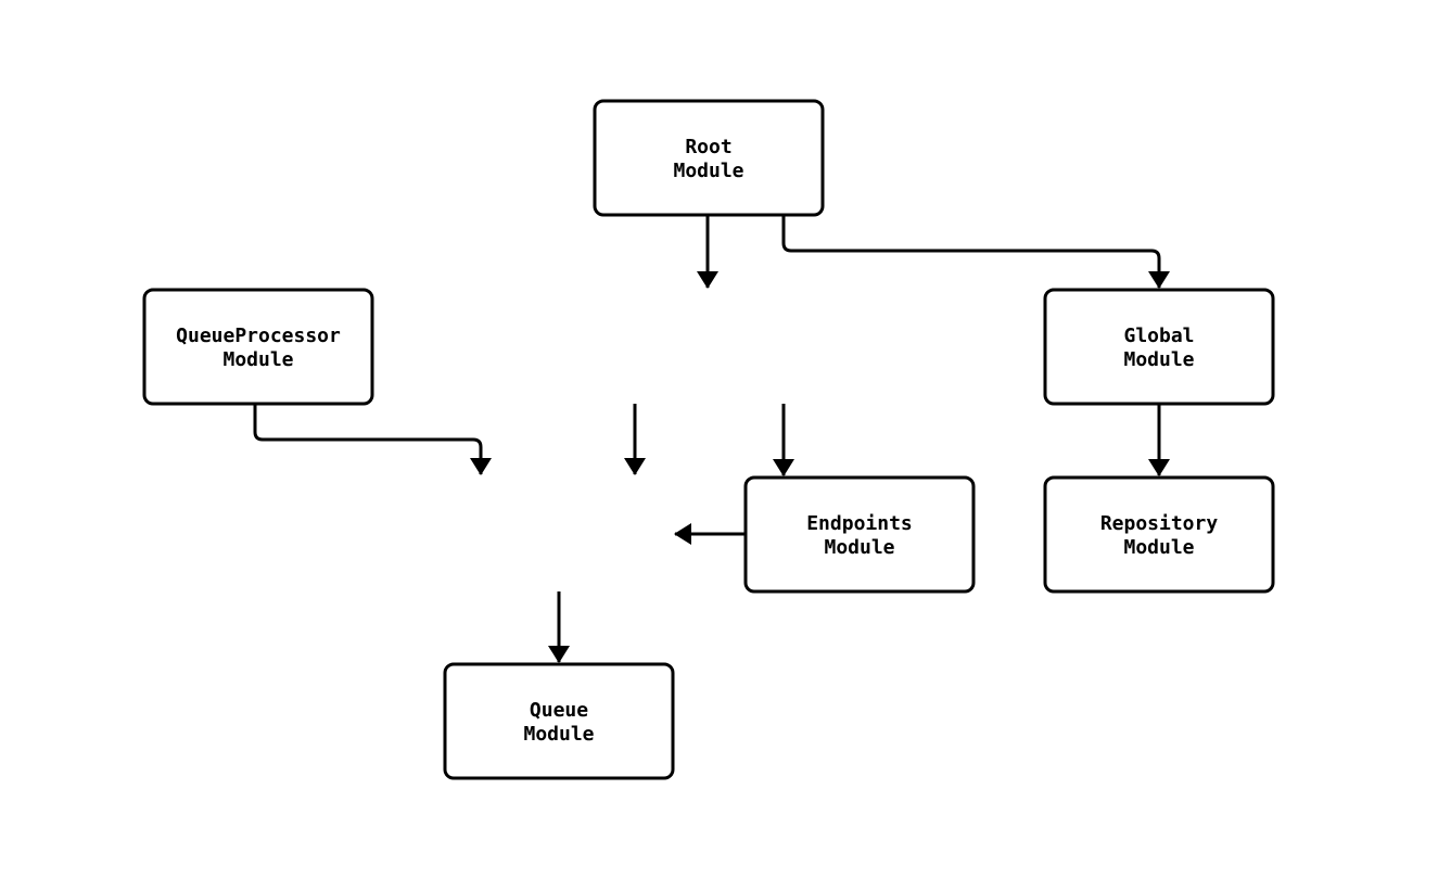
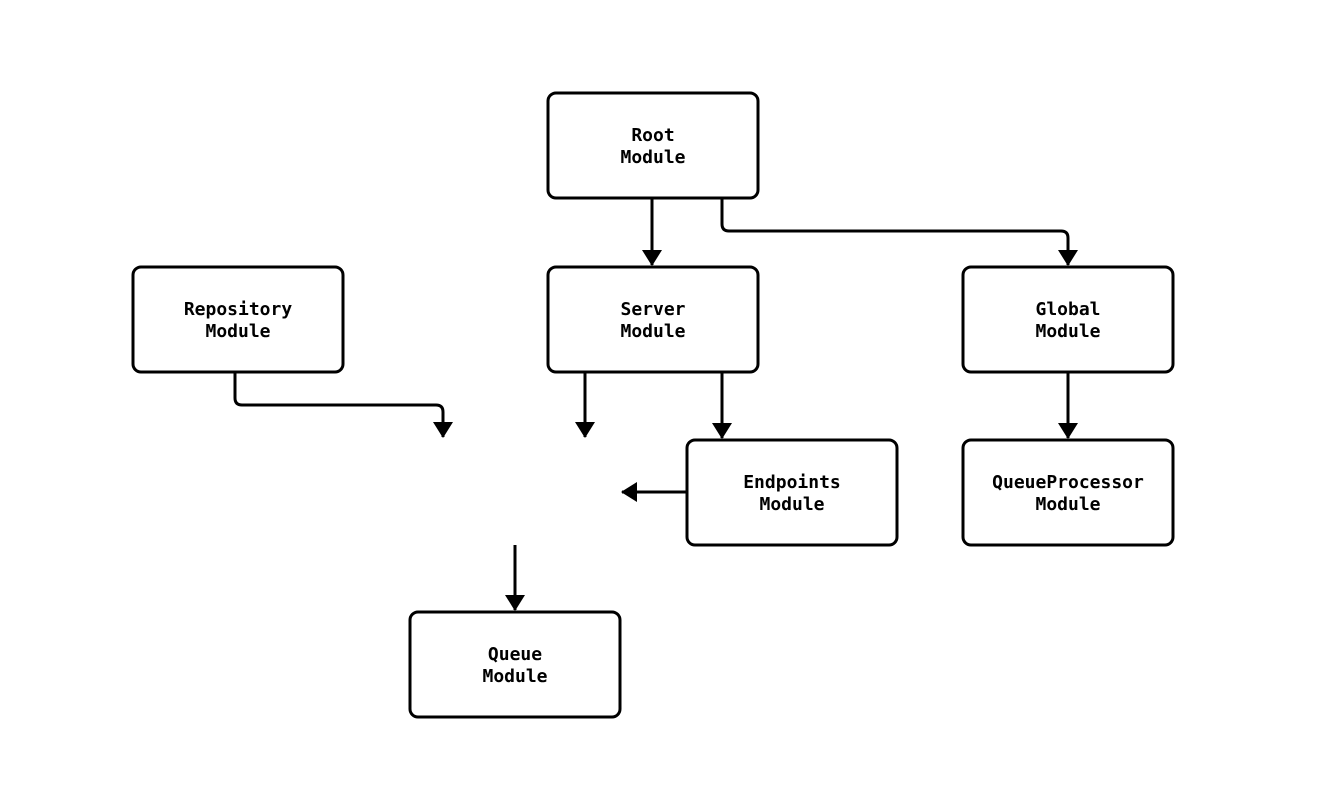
  Root Module
- QueueProcessor Module
+ Repository Module
+ Server Module
  Global Module
  Endpoints Module
- Repository Module
+ QueueProcessor Module
  Queue Module
